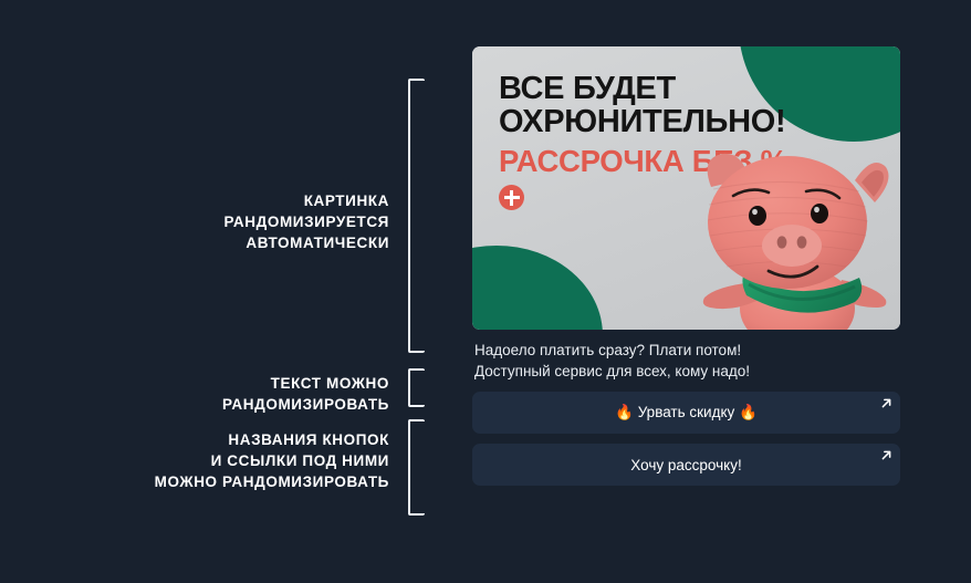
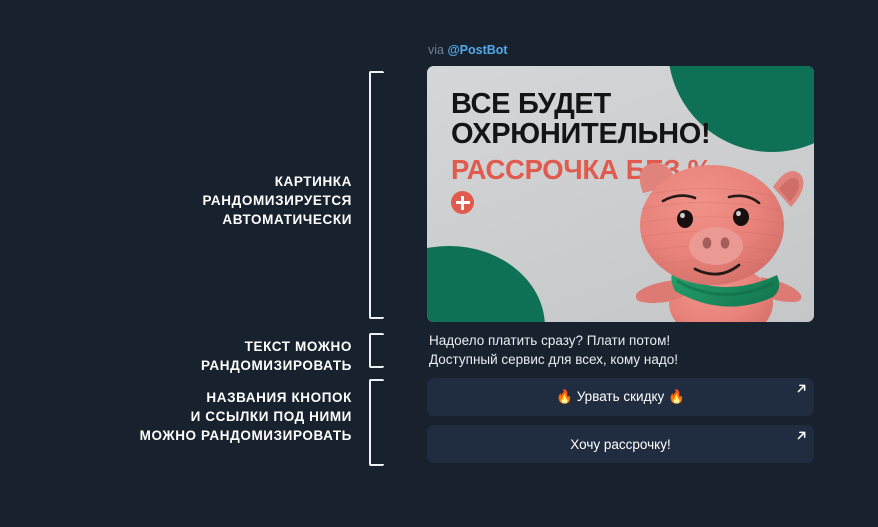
  КАРТИНКА
  РАНДОМИЗИРУЕТСЯ
  АВТОМАТИЧЕСКИ
  ТЕКСТ МОЖНО
  РАНДОМИЗИРОВАТЬ
  НАЗВАНИЯ КНОПОК
  И ССЫЛКИ ПОД НИМИ
  МОЖНО РАНДОМИЗИРОВАТЬ
+ via @PostBot
  ВСЕ БУДЕТ
  ОХРЮНИТЕЛЬНО!
  РАССРОЧКА БЗ
  Надоело платить сразу? Плати потом!
  Доступный сервис для всех, кому надо!
  🔥 Урвать скидку 🔥
  Хочу рассрочку!
